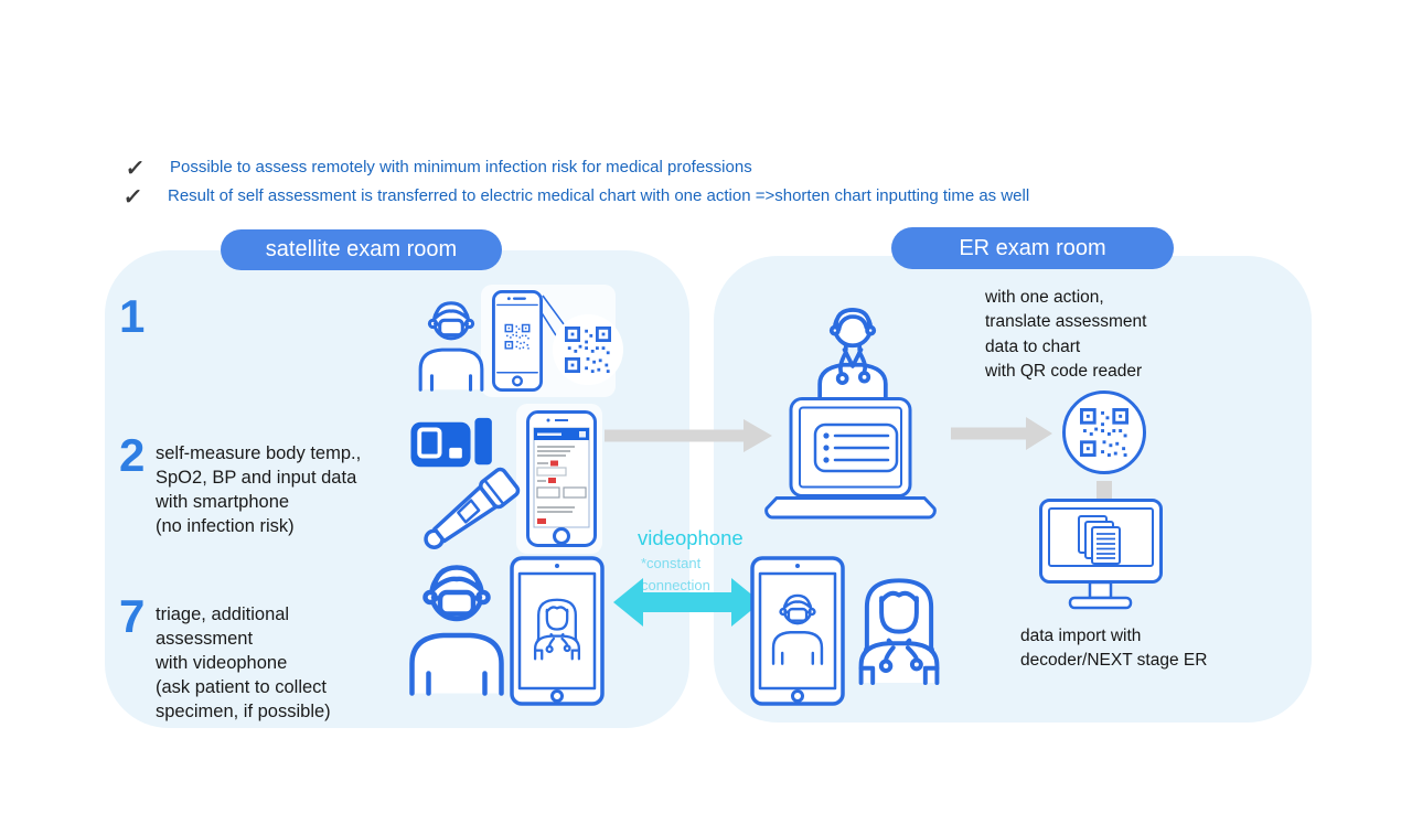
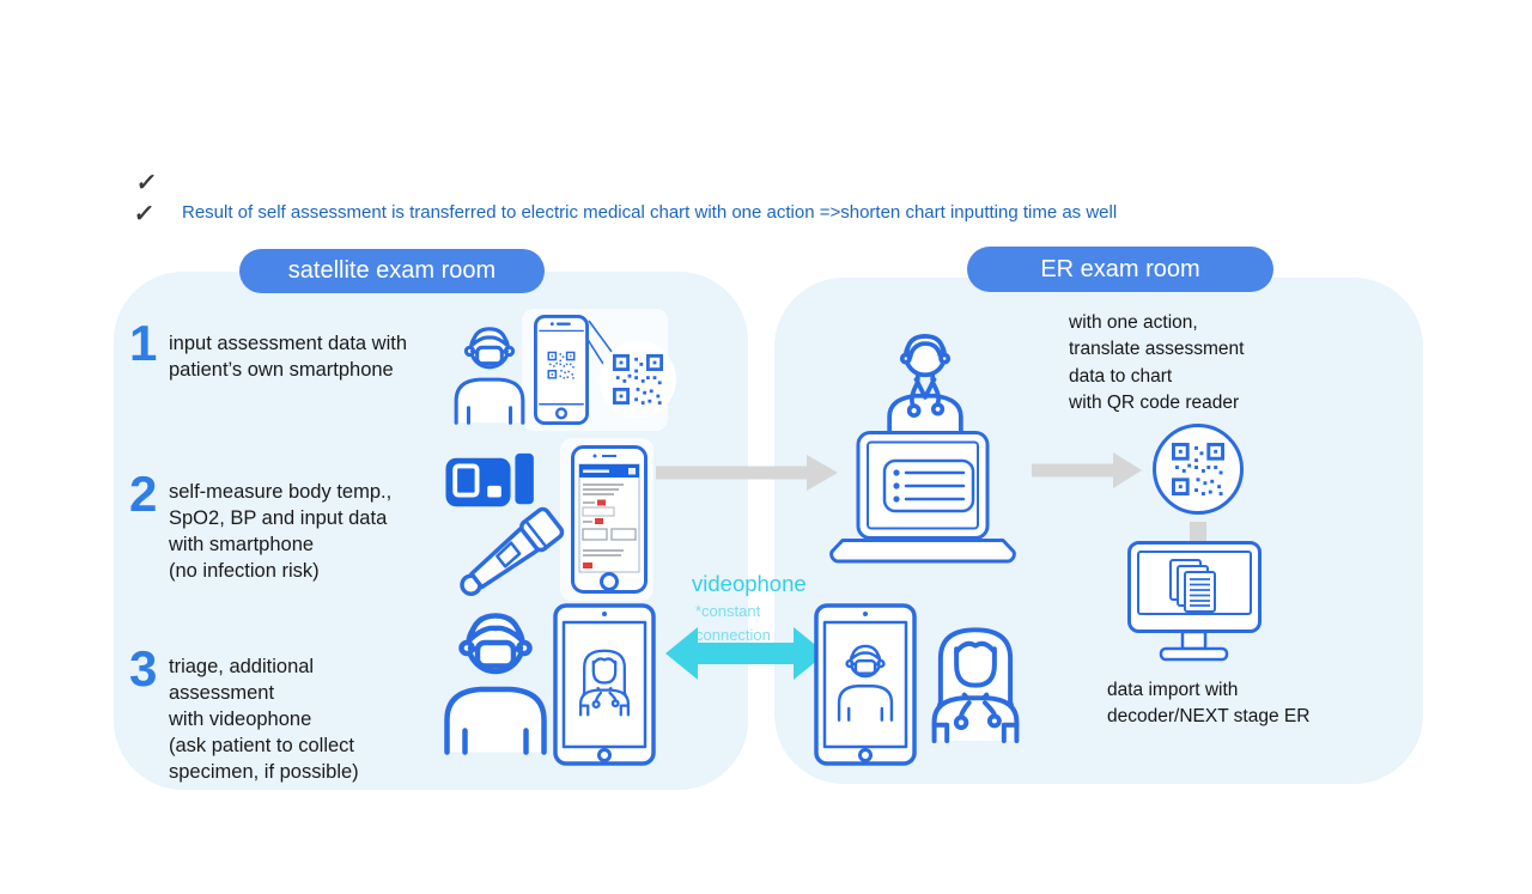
- Possible to assess remotely with minimum infection risk for medical professions
  Result of self assessment is transferred to electric medical chart with one action =>shorten chart inputting time as well
  satellite exam room
  ER exam room
  1
+ input assessment data with
+ patient’s own smartphone
  2
  self-measure body temp.,
  SpO2, BP and input data
  with smartphone
  (no infection risk)
- 7
+ 3
  triage, additional
  assessment
  with videophone
  (ask patient to collect
  specimen, if possible)
  videophone
  *constant
  connection
  with one action,
  translate assessment
  data to chart
  with QR code reader
  data import with
  decoder/NEXT stage ER
